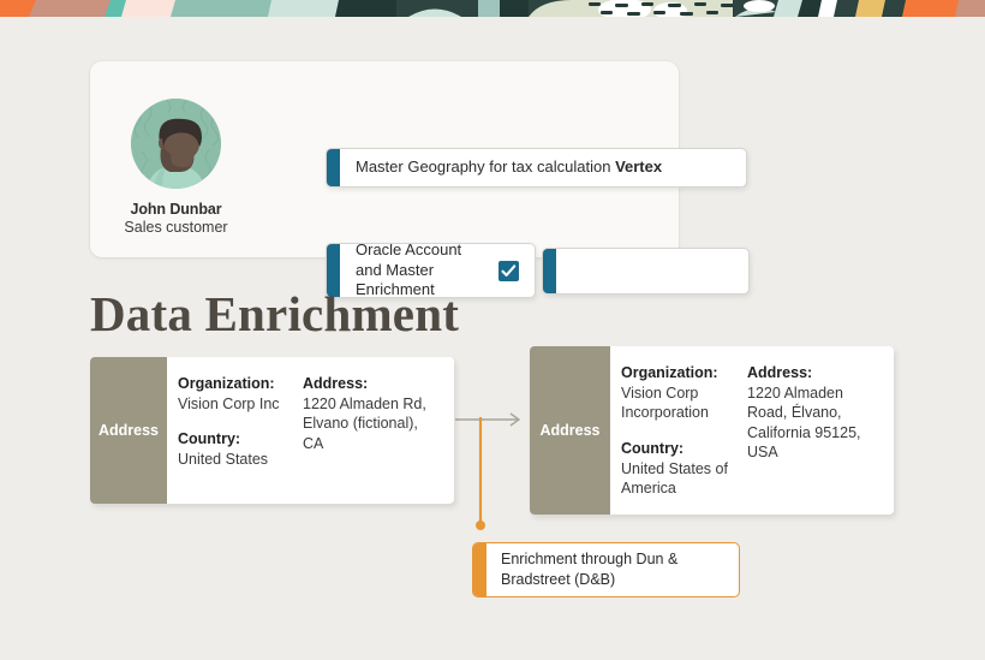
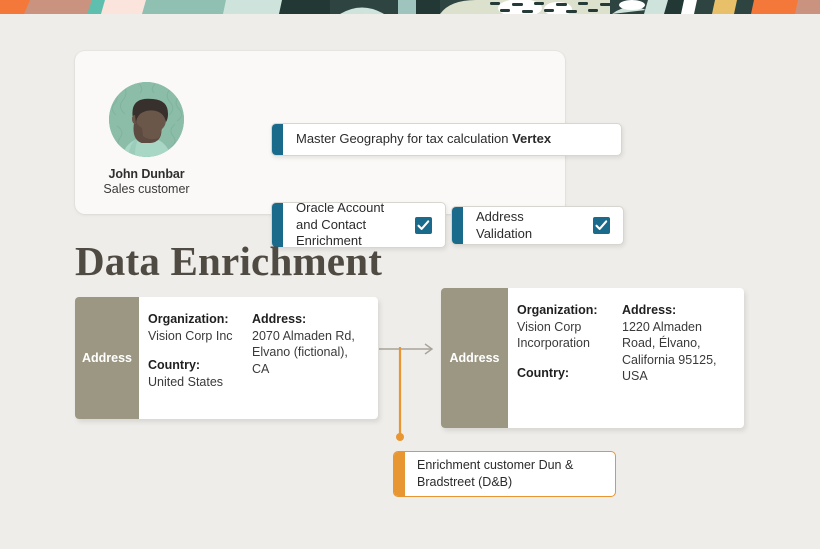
  John Dunbar
  Sales customer
  Master Geography for tax calculation Vertex
- Oracle Account and Master Enrichment
+ Oracle Account and Contact Enrichment
+ Address Validation
  Data Enrichment
  Address
  Organization:
  Vision Corp Inc
  Country:
  United States
  Address:
- 1220 Almaden Rd, Elvano (fictional), CA
+ 2070 Almaden Rd, Elvano (fictional), CA
  Address
  Organization:
  Vision Corp Incorporation
  Country:
- United States of America
  Address:
  1220 Almaden Road, Élvano, California 95125, USA
- Enrichment through Dun & Bradstreet (D&B)
+ Enrichment customer Dun & Bradstreet (D&B)
